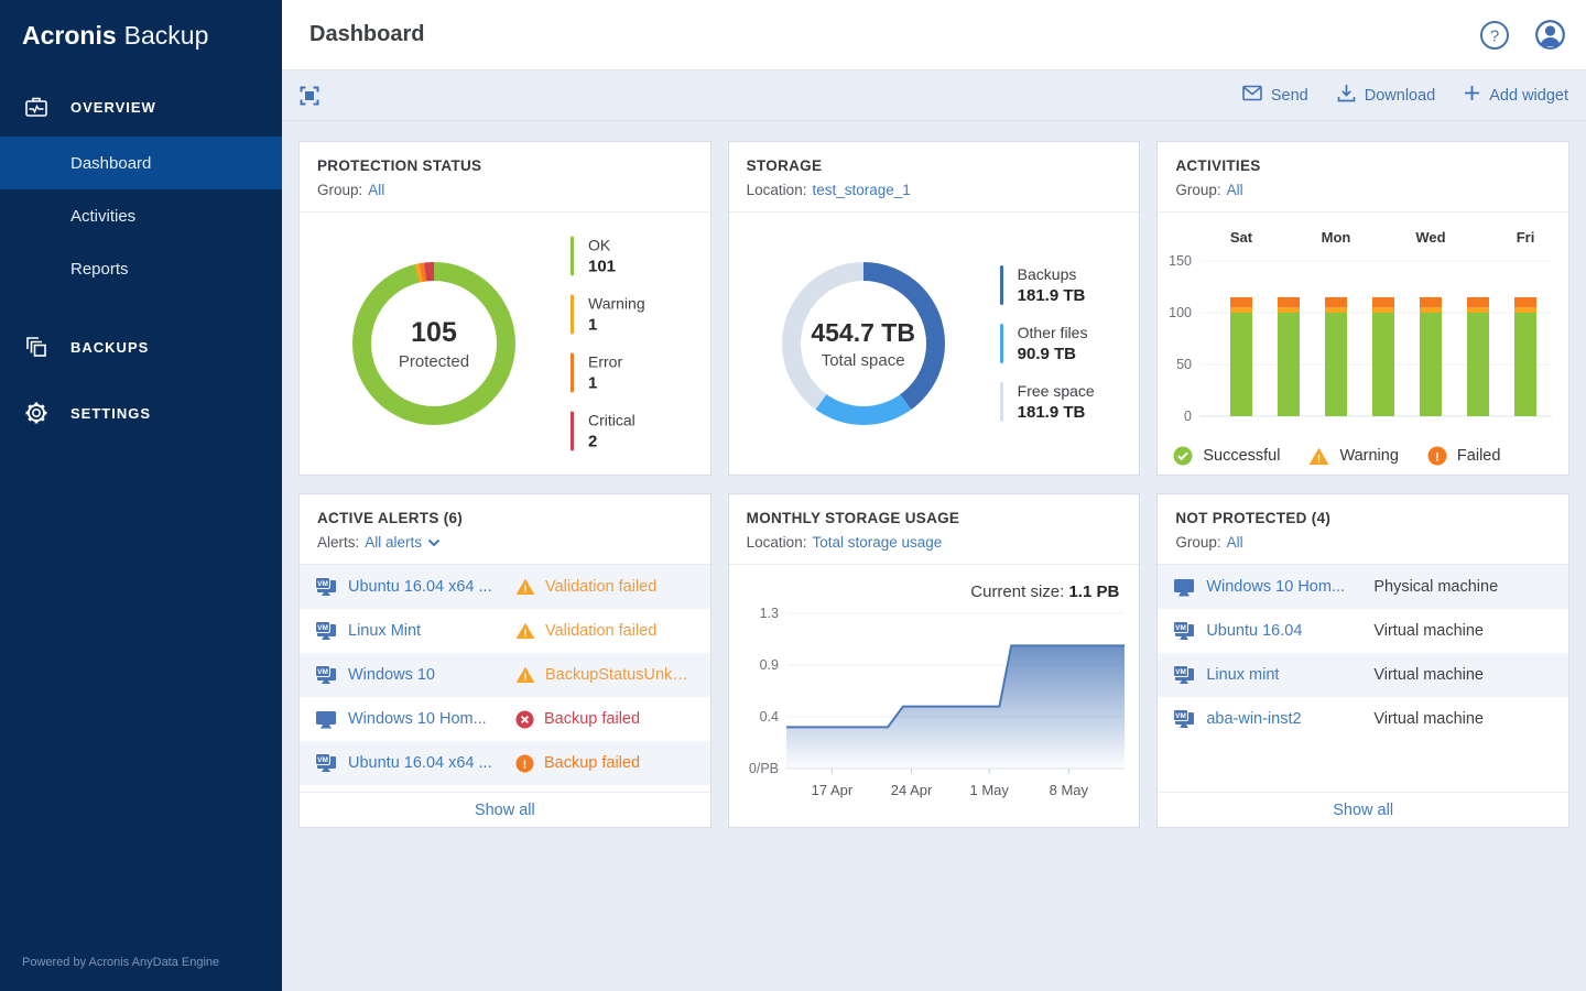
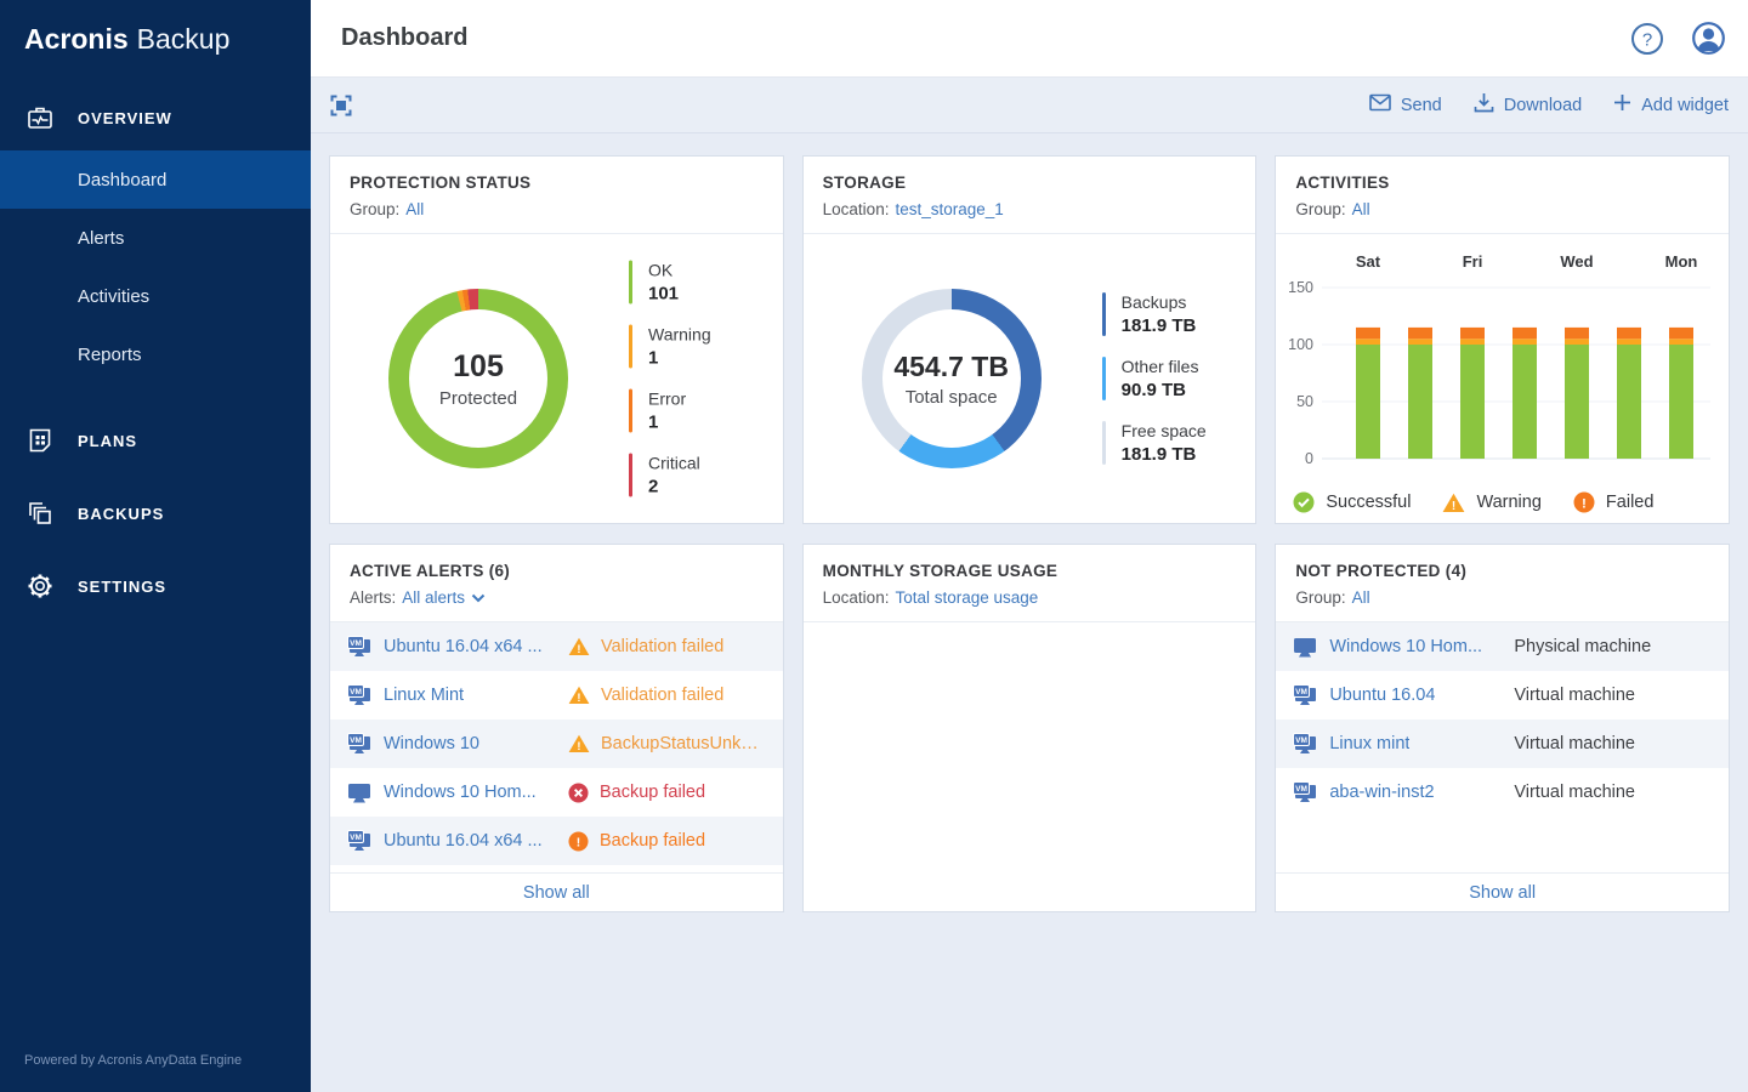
  Acronis
  Backup
  OVERVIEW
  Dashboard
+ Alerts
  Activities
  Reports
+ PLANS
  BACKUPS
  SETTINGS
  Powered by Acronis AnyData Engine
  Dashboard
  ?
  Send
  Download
  Add widget
  PROTECTION STATUS
  Group:
  All
  105
  Protected
  OK
  101
  Warning
  1
  Error
  1
  Critical
  2
  STORAGE
  Location:
  test_storage_1
  454.7 TB
  Total space
  Backups
  181.9 TB
  Other files
  90.9 TB
  Free space
  181.9 TB
  ACTIVITIES
  Group:
  All
  150
  100
  50
  0
  Sat
- Mon
+ Fri
  Wed
- Fri
+ Mon
  Successful
  !
  Warning
  !
  Failed
  ACTIVE ALERTS (6)
  Alerts:
  All alerts
  Ubuntu 16.04 x64 ...
  !
  Validation failed
  Linux Mint
  !
  Validation failed
  Windows 10
  !
  BackupStatusUnkno.
  Windows 10 Hom...
  Backup failed
  Ubuntu 16.04 x64 ...
  !
  Backup failed
  Show all
  MONTHLY STORAGE USAGE
  Location:
  Total storage usage
- Current size: 1.1 PB
- 1.3
- 0.9
- 0.4
- 0/PB
- 17 Apr
- 24 Apr
- 1 May
- 8 May
  NOT PROTECTED (4)
  Group:
  All
  Windows 10 Hom...
  Physical machine
  Ubuntu 16.04
  Virtual machine
  Linux mint
  Virtual machine
  aba-win-inst2
  Virtual machine
  Show all
